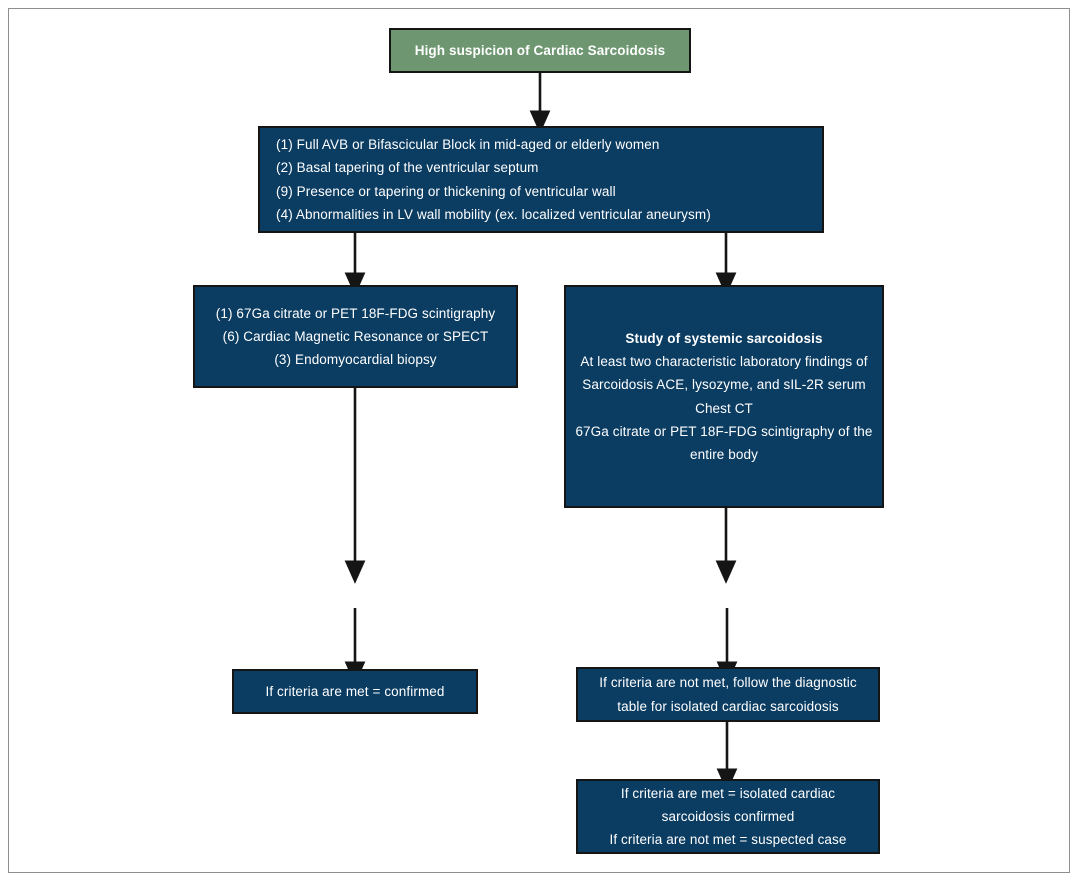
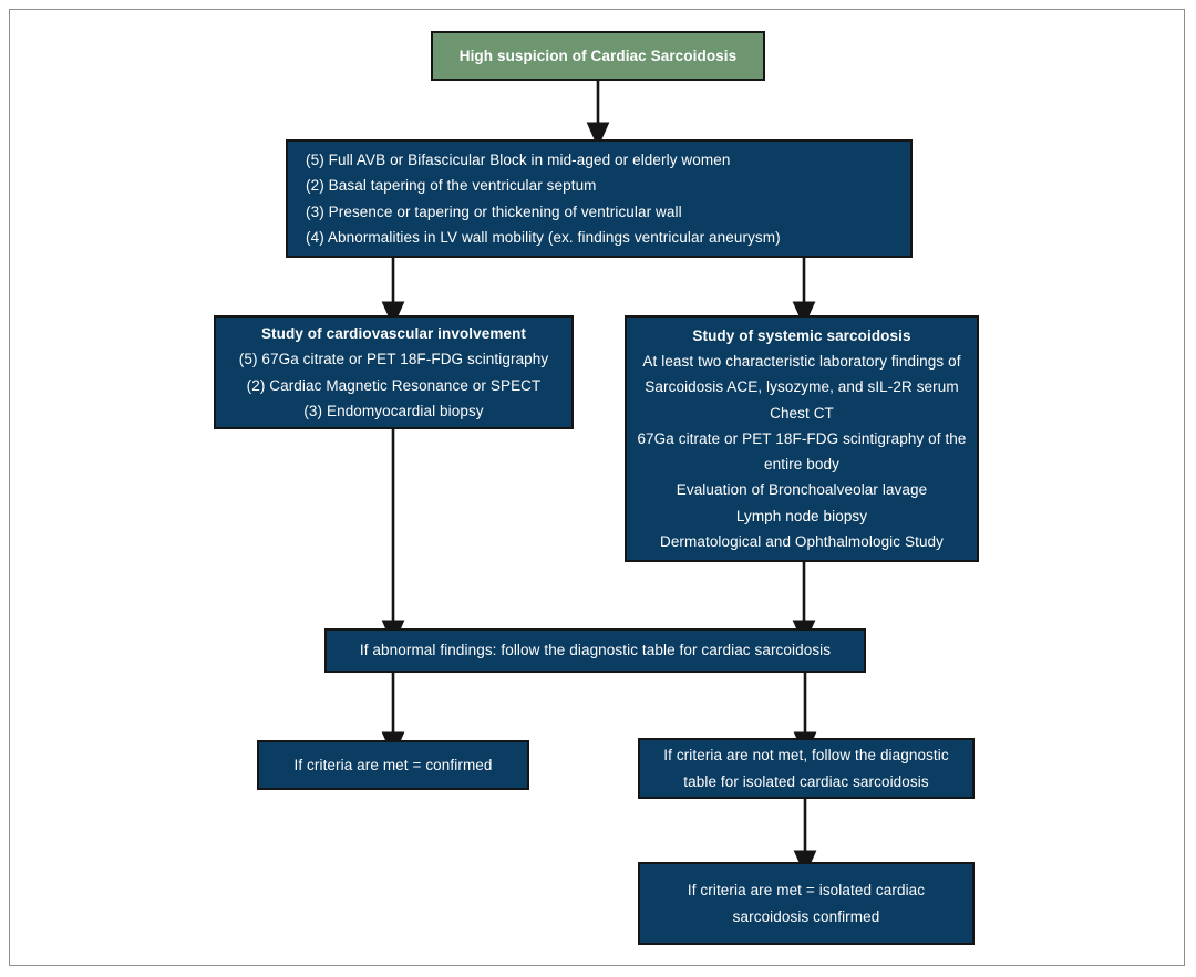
  High suspicion of Cardiac Sarcoidosis
- (1) Full AVB or Bifascicular Block in mid-aged or elderly women
+ (5) Full AVB or Bifascicular Block in mid-aged or elderly women
  (2) Basal tapering of the ventricular septum
- (9) Presence or tapering or thickening of ventricular wall
+ (3) Presence or tapering or thickening of ventricular wall
- (4) Abnormalities in LV wall mobility (ex. localized ventricular aneurysm)
+ (4) Abnormalities in LV wall mobility (ex. findings ventricular aneurysm)
+ Study of cardiovascular involvement
- (1) 67Ga citrate or PET 18F-FDG scintigraphy
+ (5) 67Ga citrate or PET 18F-FDG scintigraphy
- (6) Cardiac Magnetic Resonance or SPECT
+ (2) Cardiac Magnetic Resonance or SPECT
  (3) Endomyocardial biopsy
  Study of systemic sarcoidosis
  At least two characteristic laboratory findings of
  Sarcoidosis ACE, lysozyme, and sIL-2R serum
  Chest CT
  67Ga citrate or PET 18F-FDG scintigraphy of the
  entire body
+ Evaluation of Bronchoalveolar lavage
+ Lymph node biopsy
+ Dermatological and Ophthalmologic Study
+ If abnormal findings: follow the diagnostic table for cardiac sarcoidosis
  If criteria are met = confirmed
  If criteria are not met, follow the diagnostic
  table for isolated cardiac sarcoidosis
  If criteria are met = isolated cardiac
  sarcoidosis confirmed
- If criteria are not met = suspected case
